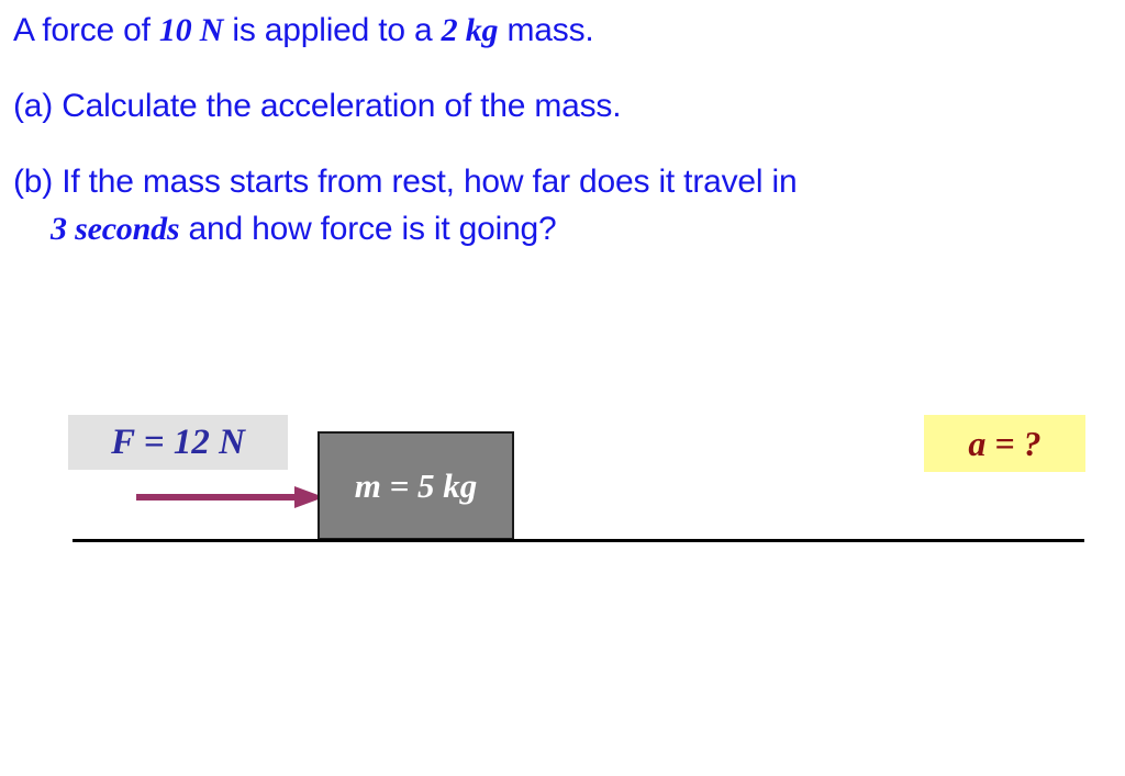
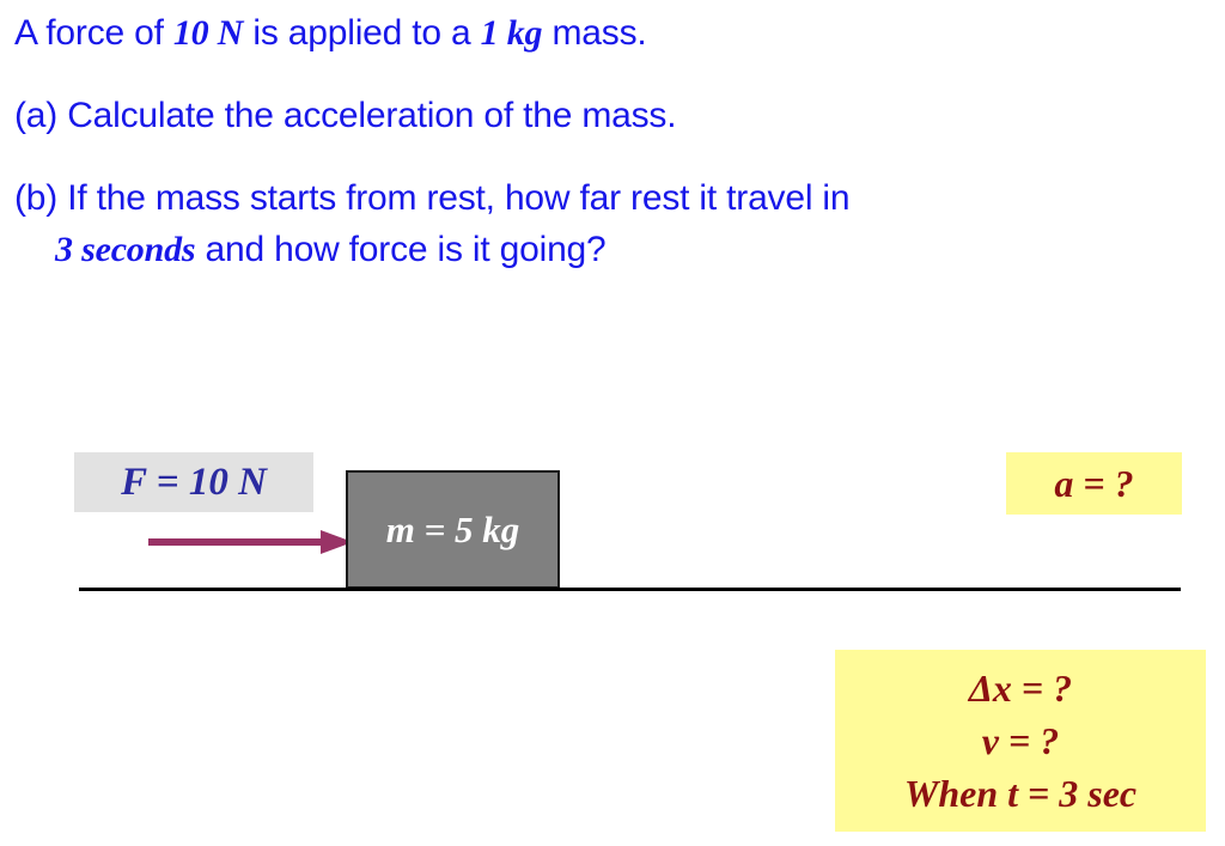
- A force of 10 N is applied to a 2 kg mass.
+ A force of 10 N is applied to a 1 kg mass.
  (a) Calculate the acceleration of the mass.
- (b) If the mass starts from rest, how far does it travel in
+ (b) If the mass starts from rest, how far rest it travel in
  3 seconds and how force is it going?
- F = 12 N
+ F = 10 N
  m = 5 kg
  a = ?
+ Δx = ?
+ v = ?
+ When t = 3 sec
